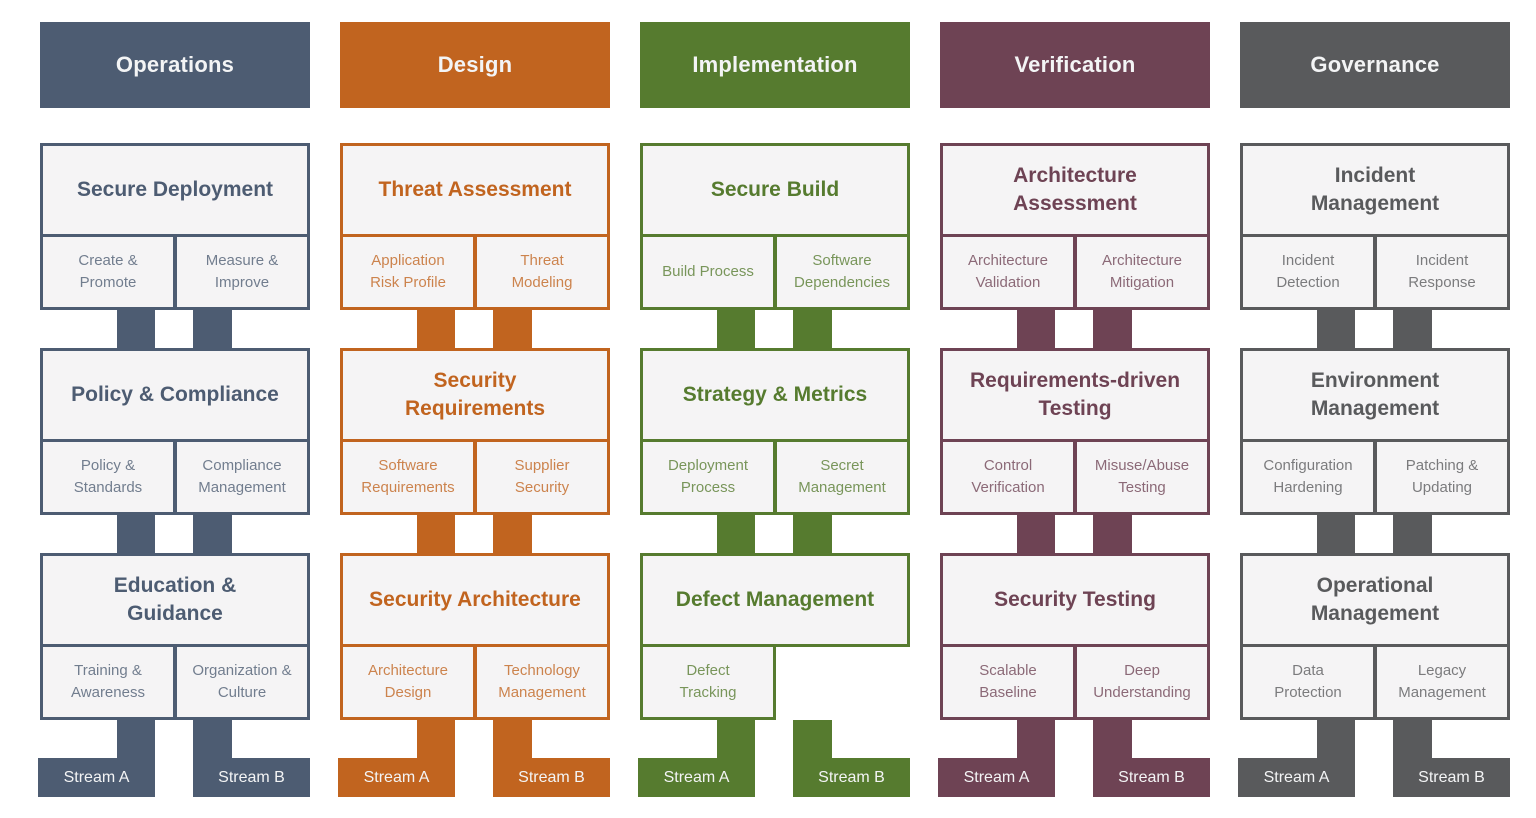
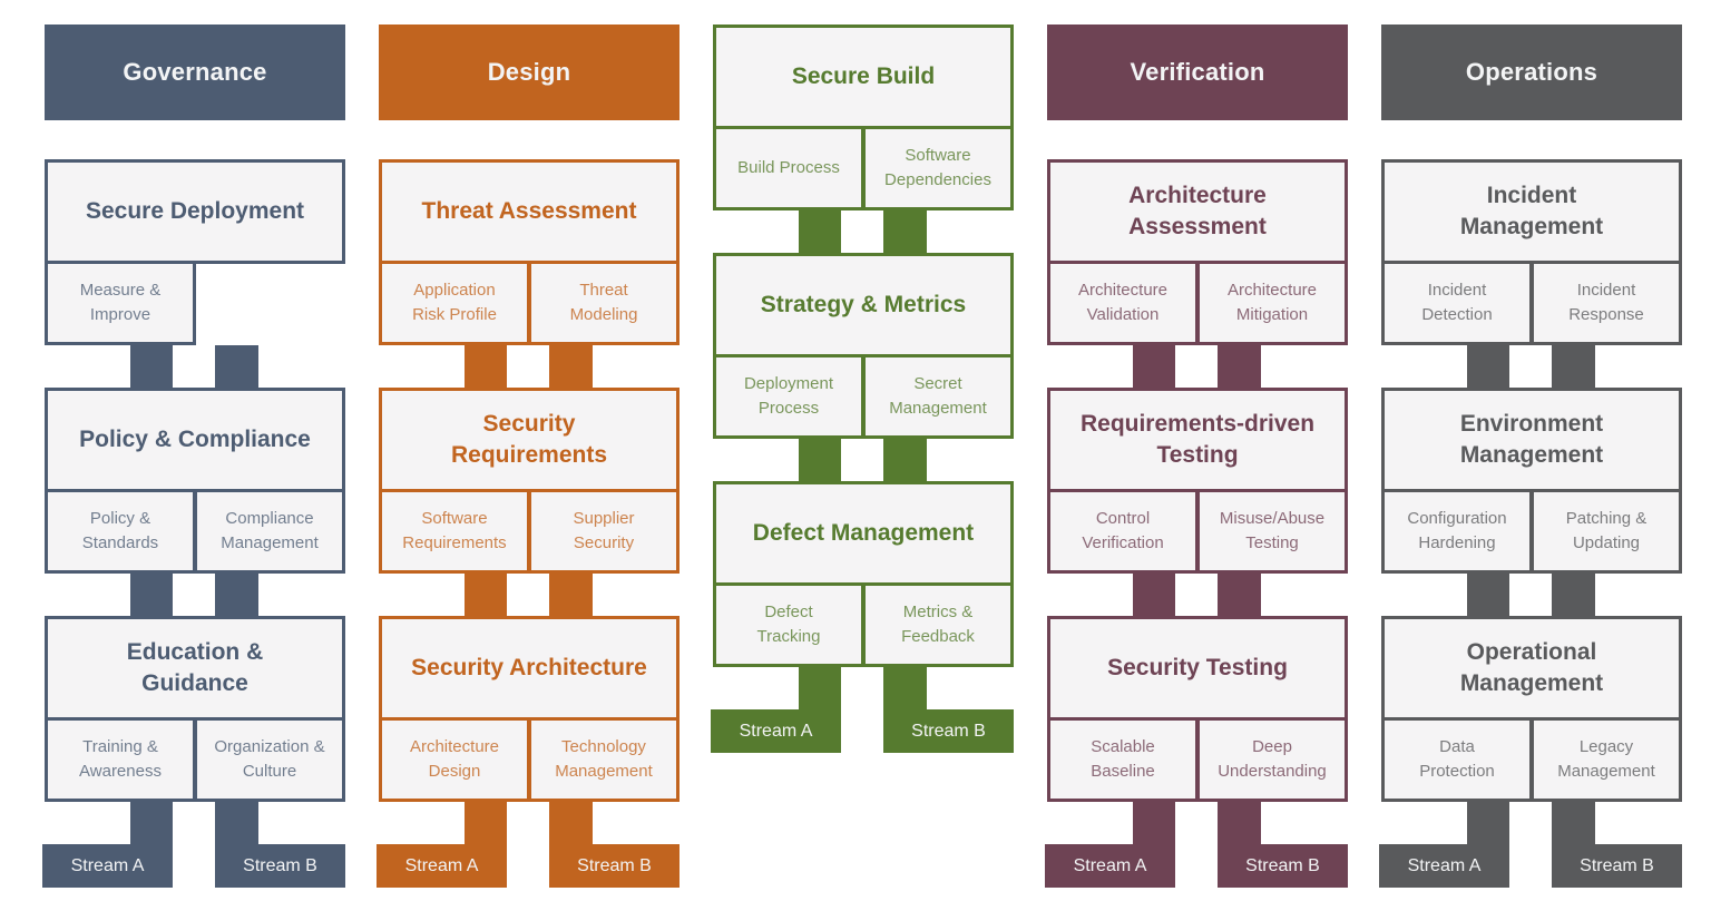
- Operations
+ Governance
  Secure Deployment
- Create &
- Promote
  Measure &
  Improve
  Policy & Compliance
  Policy &
  Standards
  Compliance
  Management
  Education &
  Guidance
  Training &
  Awareness
  Organization &
  Culture
  Stream A
  Stream B
  Design
  Threat Assessment
  Application
  Risk Profile
  Threat
  Modeling
  Security
  Requirements
  Software
  Requirements
  Supplier
  Security
  Security Architecture
  Architecture
  Design
  Technology
  Management
  Stream A
  Stream B
- Implementation
  Secure Build
  Build Process
  Software
  Dependencies
  Strategy & Metrics
  Deployment
  Process
  Secret
  Management
  Defect Management
  Defect
  Tracking
+ Metrics &
+ Feedback
  Stream A
  Stream B
  Verification
  Architecture
  Assessment
  Architecture
  Validation
  Architecture
  Mitigation
  Requirements-driven
  Testing
  Control
  Verification
  Misuse/Abuse
  Testing
  Security Testing
  Scalable
  Baseline
  Deep
  Understanding
  Stream A
  Stream B
- Governance
+ Operations
  Incident
  Management
  Incident
  Detection
  Incident
  Response
  Environment
  Management
  Configuration
  Hardening
  Patching &
  Updating
  Operational
  Management
  Data
  Protection
  Legacy
  Management
  Stream A
  Stream B
